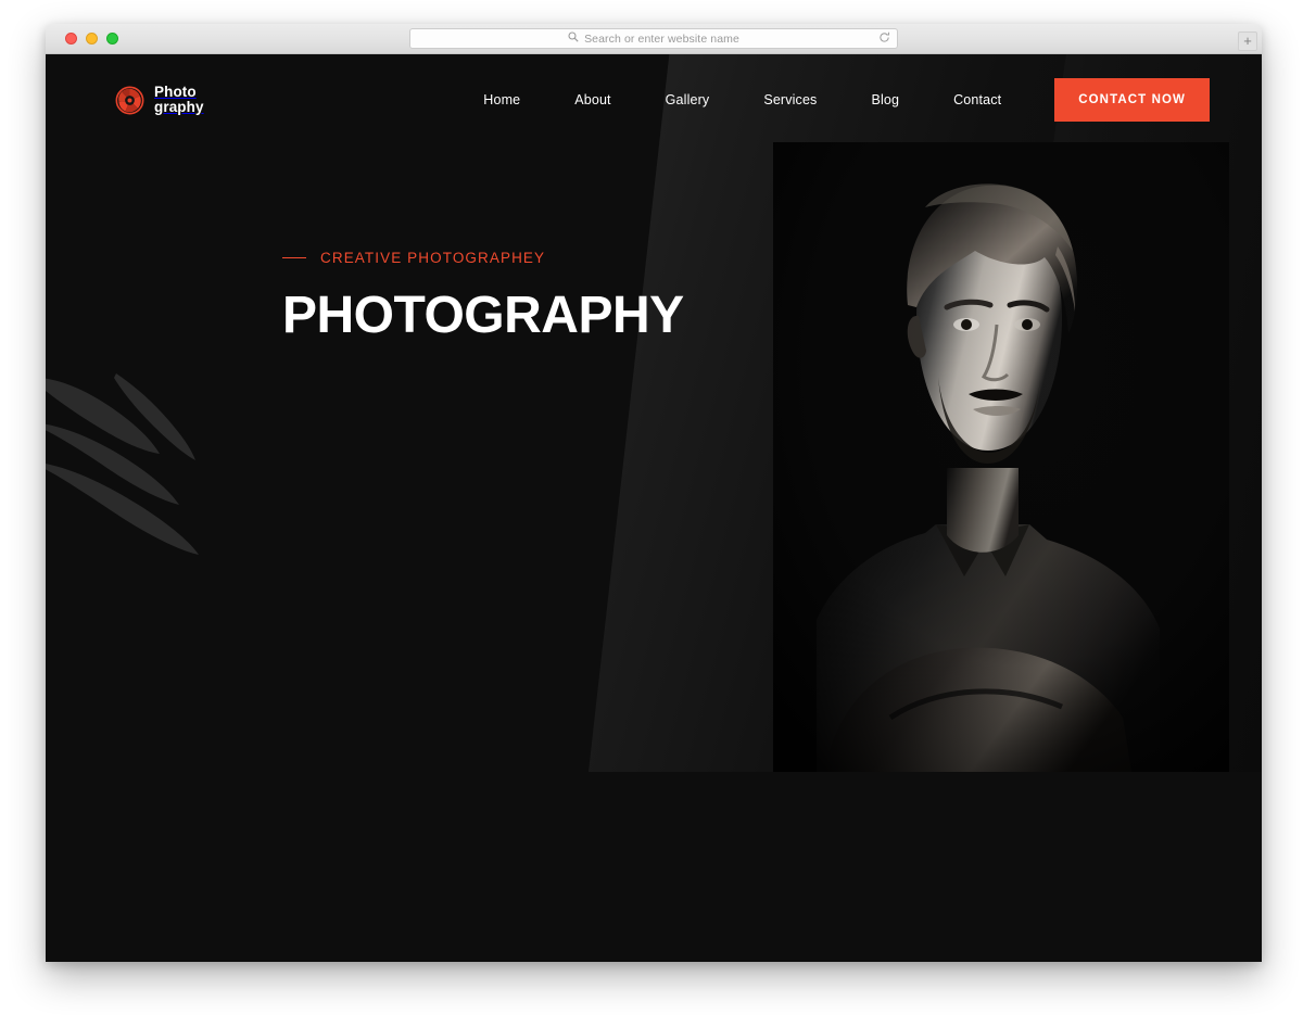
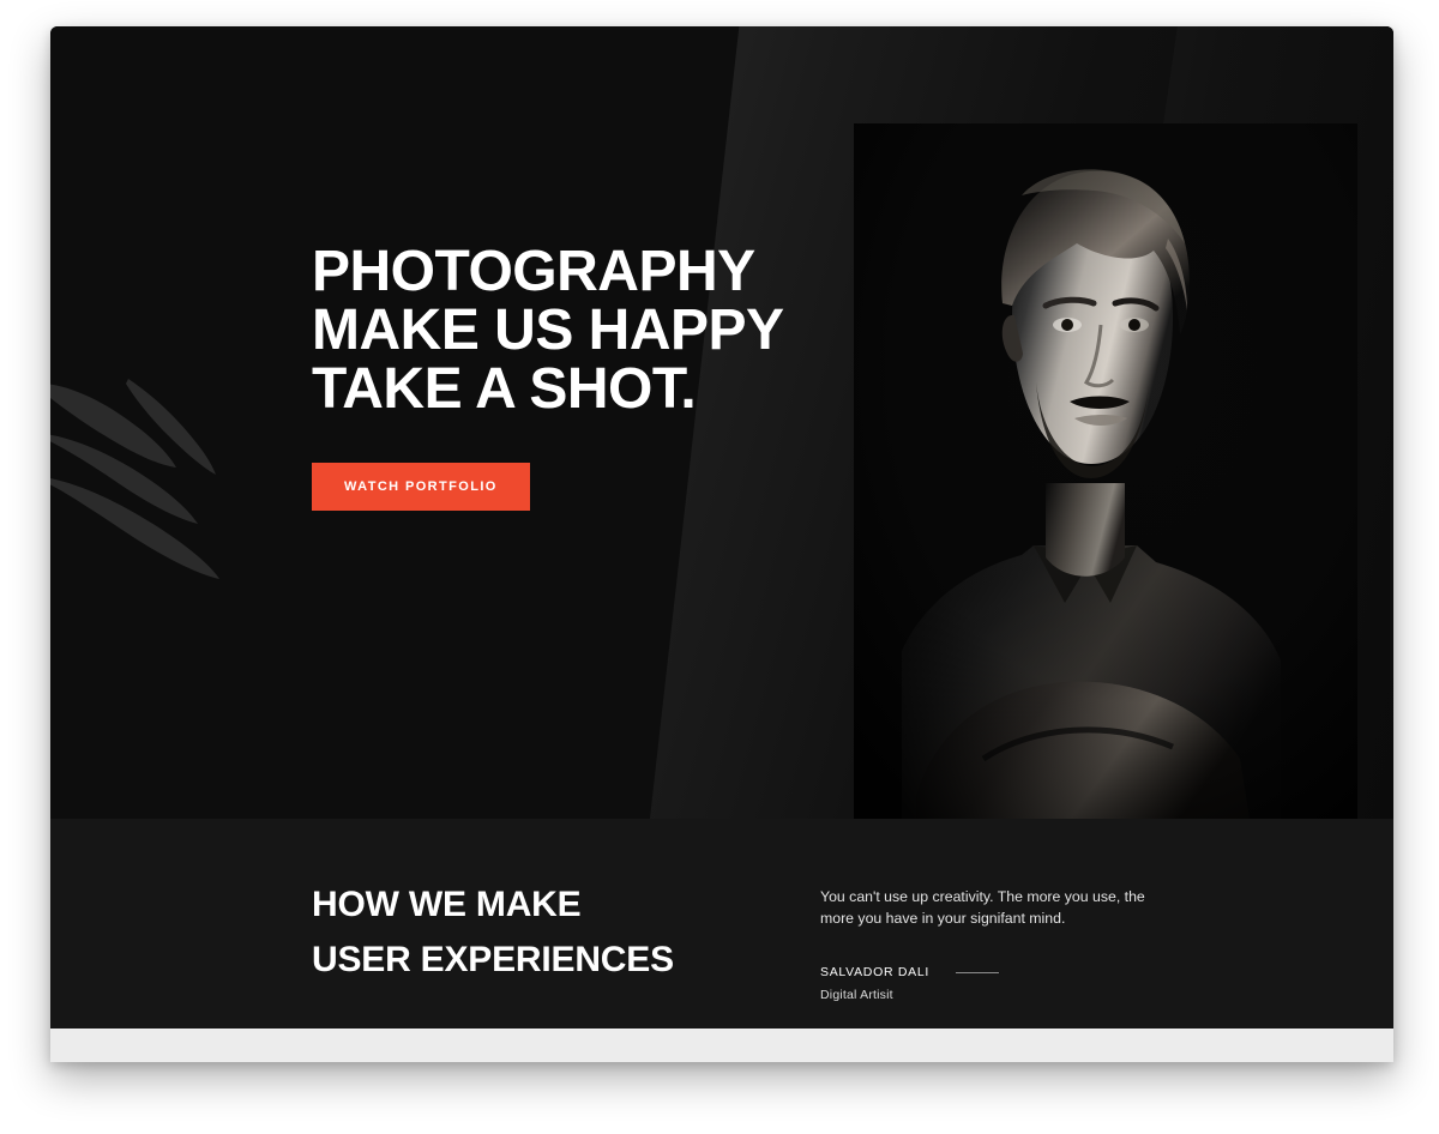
- Search or enter website name
- +
- Photo
- graphy
- Home
- About
- Gallery
- Services
- Blog
- Contact
- CONTACT NOW
- CREATIVE PHOTOGRAPHEY
  PHOTOGRAPHY
+ MAKE US HAPPY
+ TAKE A SHOT.
+ WATCH PORTFOLIO
+ HOW WE MAKE
+ USER EXPERIENCES
+ You can't use up creativity. The more you use, the more you have in your signifant mind.
+ SALVADOR DALI
+ Digital Artisit
